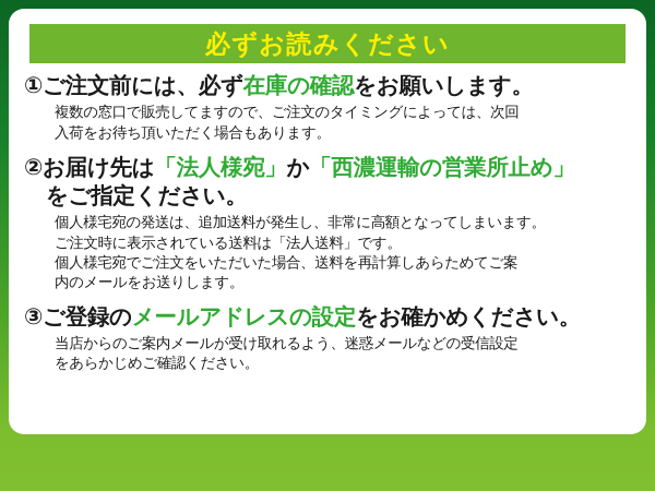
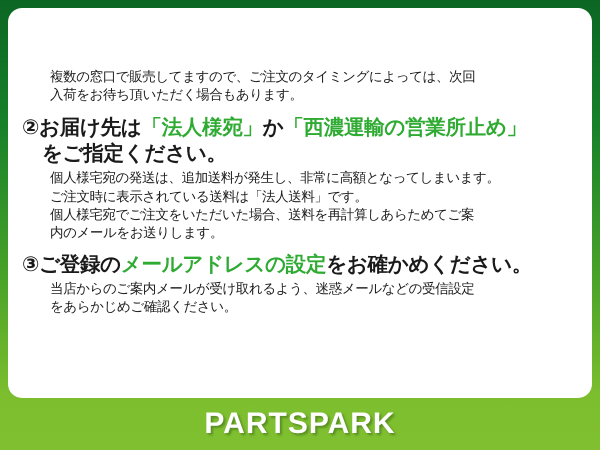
- 必ずお読みください
- ①ご注文前には、必ず在庫の確認をお願いします。
  複数の窓口で販売してますので、ご注文のタイミングによっては、次回
  入荷をお待ち頂いただく場合もあります。
  ②お届け先は「法人様宛」か「西濃運輸の営業所止め」
  をご指定ください。
  個人様宅宛の発送は、追加送料が発生し、非常に高額となってしまいます。
  ご注文時に表示されている送料は「法人送料」です。
  個人様宅宛でご注文をいただいた場合、送料を再計算しあらためてご案
  内のメールをお送りします。
  ③ご登録のメールアドレスの設定をお確かめください。
  当店からのご案内メールが受け取れるよう、迷惑メールなどの受信設定
  をあらかじめご確認ください。
+ PARTSPARK
